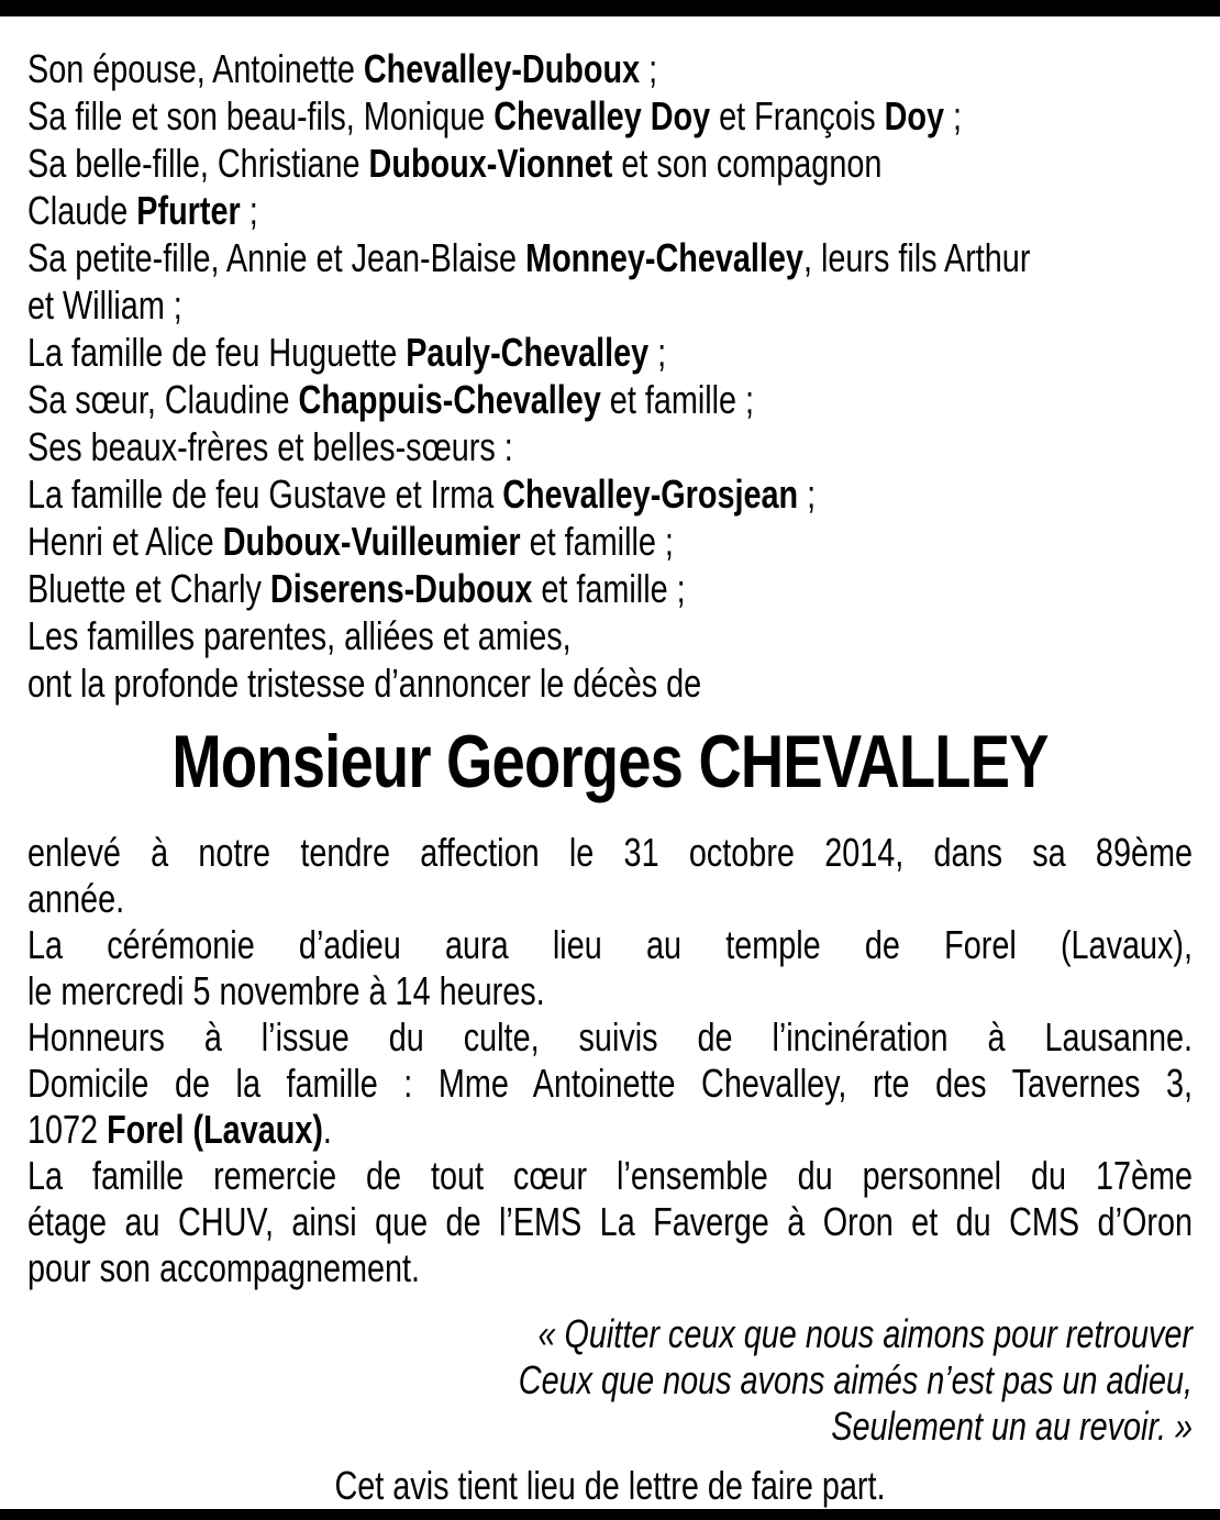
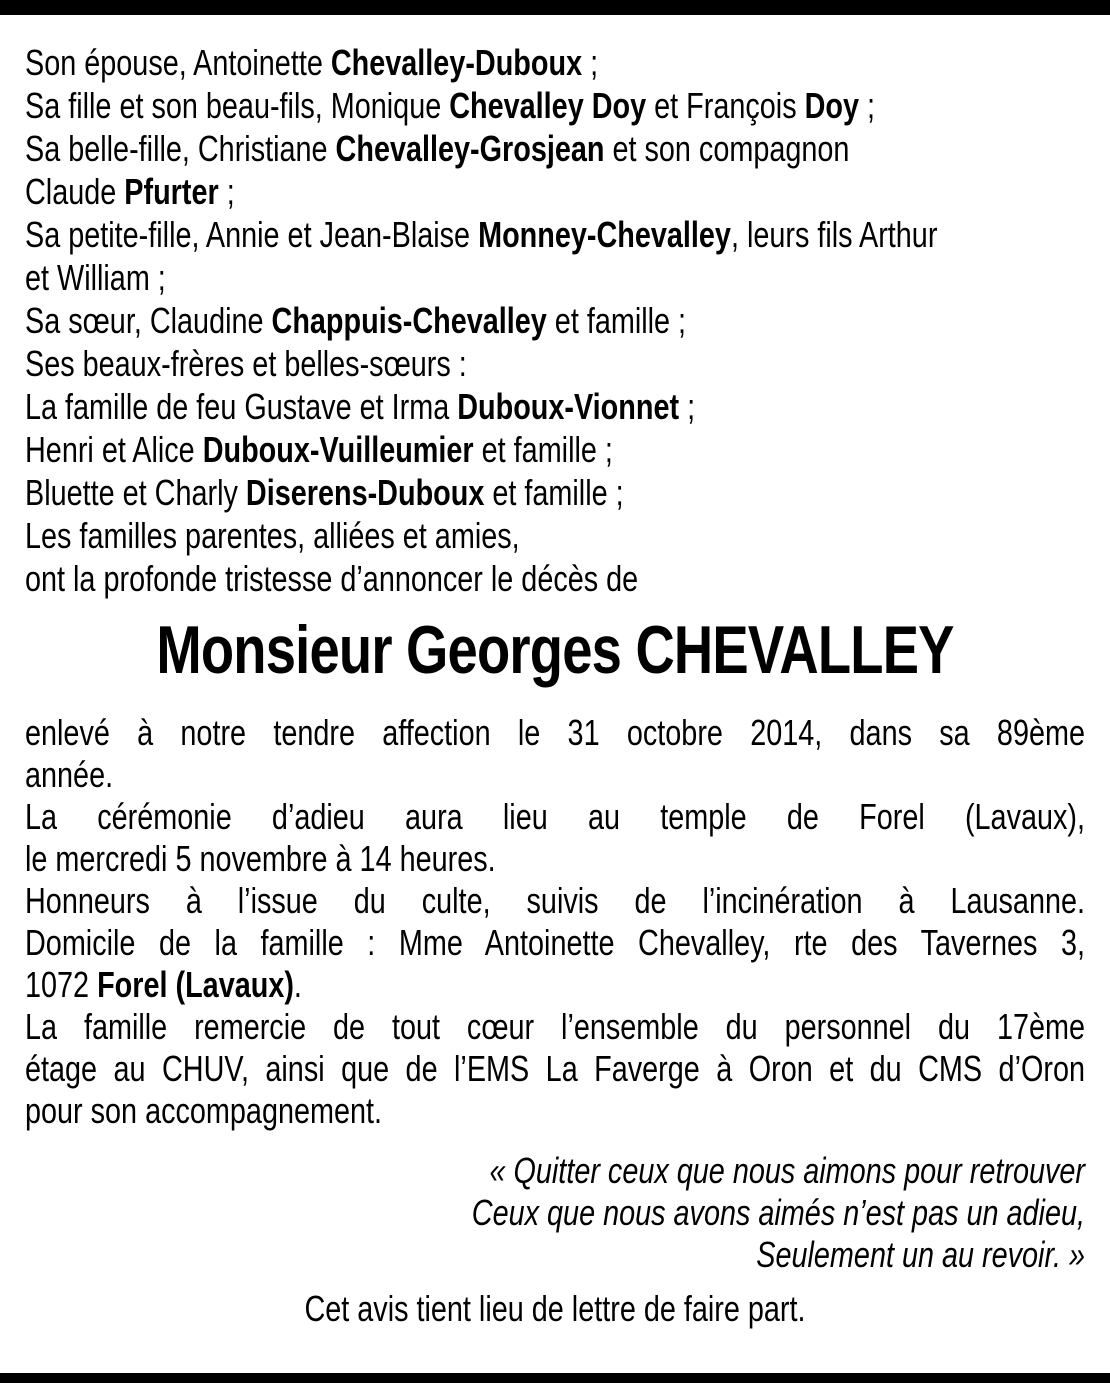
  Son épouse, Antoinette Chevalley-Duboux ;
  Sa fille et son beau-fils, Monique Chevalley Doy et François Doy ;
- Sa belle-fille, Christiane Duboux-Vionnet et son compagnon
+ Sa belle-fille, Christiane Chevalley-Grosjean et son compagnon
  Claude Pfurter ;
  Sa petite-fille, Annie et Jean-Blaise Monney-Chevalley, leurs fils Arthur
  et William ;
- La famille de feu Huguette Pauly-Chevalley ;
  Sa sœur, Claudine Chappuis-Chevalley et famille ;
  Ses beaux-frères et belles-sœurs :
- La famille de feu Gustave et Irma Chevalley-Grosjean ;
+ La famille de feu Gustave et Irma Duboux-Vionnet ;
  Henri et Alice Duboux-Vuilleumier et famille ;
  Bluette et Charly Diserens-Duboux et famille ;
  Les familles parentes, alliées et amies,
  ont la profonde tristesse d’annoncer le décès de
  Monsieur Georges CHEVALLEY
  enlevé à notre tendre affection le 31 octobre 2014, dans sa 89ème
  année.
  La cérémonie d’adieu aura lieu au temple de Forel (Lavaux),
  le mercredi 5 novembre à 14 heures.
  Honneurs à l’issue du culte, suivis de l’incinération à Lausanne.
  Domicile de la famille : Mme Antoinette Chevalley, rte des Tavernes 3,
  1072 Forel (Lavaux).
  La famille remercie de tout cœur l’ensemble du personnel du 17ème
  étage au CHUV, ainsi que de l’EMS La Faverge à Oron et du CMS d’Oron
  pour son accompagnement.
  « Quitter ceux que nous aimons pour retrouver
  Ceux que nous avons aimés n’est pas un adieu,
  Seulement un au revoir. »
  Cet avis tient lieu de lettre de faire part.
